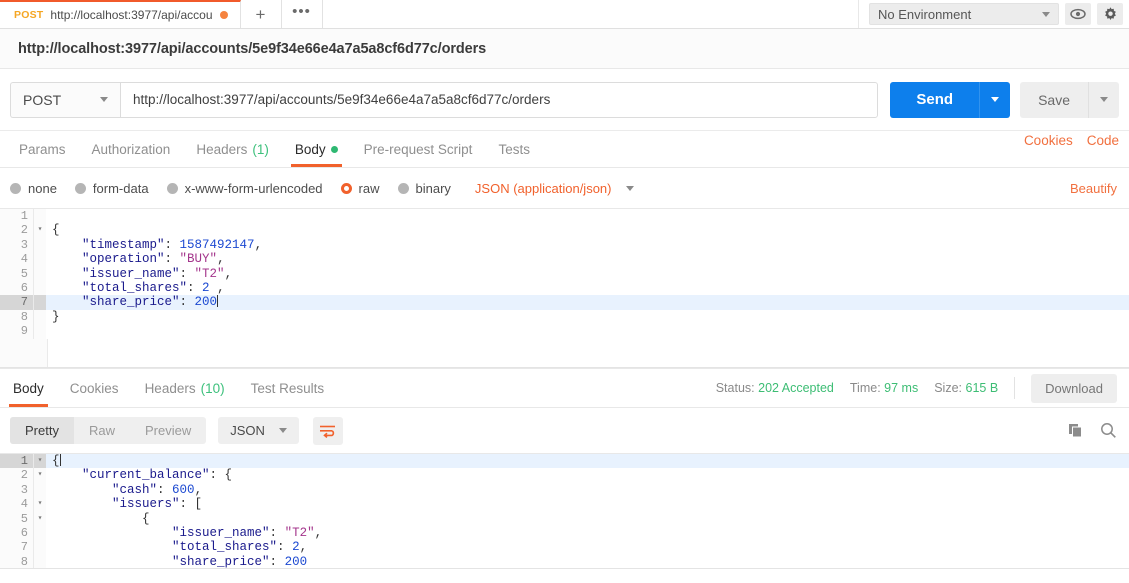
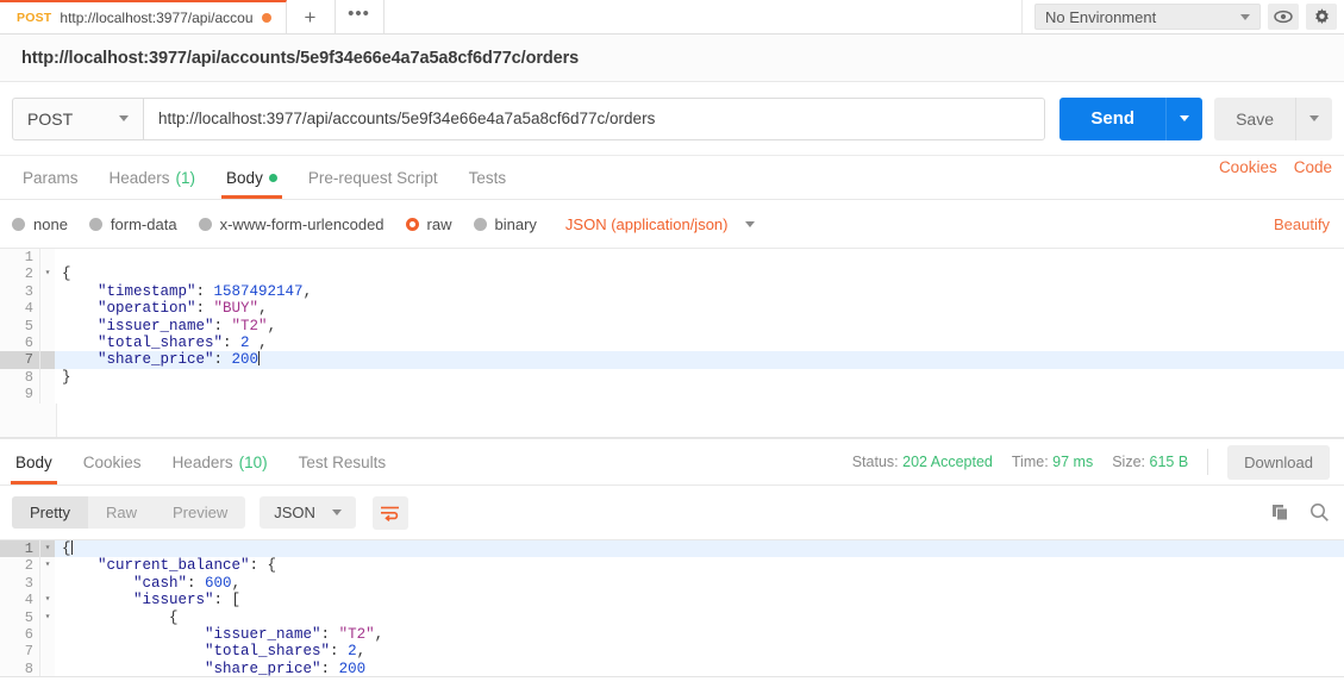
  POST
  http://localhost:3977/api/accou
  +
  •••
  No Environment
  http://localhost:3977/api/accounts/5e9f34e66e4a7a5a8cf6d77c/orders
  POST
  http://localhost:3977/api/accounts/5e9f34e66e4a7a5a8cf6d77c/orders
  Send
  Save
  Params
- Authorization
  Headers
  (1)
  Body
  Pre-request Script
  Tests
  Cookies
  Code
  none
  form-data
  x-www-form-urlencoded
  raw
  binary
  JSON (application/json)
  Beautify
  1
  2
  ▾
  {
  3
  "timestamp": 1587492147,
  4
  "operation": "BUY",
  5
  "issuer_name": "T2",
  6
  "total_shares": 2 ,
  7
  "share_price": 200
  8
  }
  9
  Body
  Cookies
  Headers
  (10)
  Test Results
  Status: 202 Accepted
  Time: 97 ms
  Size: 615 B
  Download
  Pretty
  Raw
  Preview
  JSON
  1
  ▾
  {
  2
  ▾
  "current_balance": {
  3
  "cash": 600,
  4
  ▾
  "issuers": [
  5
  ▾
  {
  6
  "issuer_name": "T2",
  7
  "total_shares": 2,
  8
  "share_price": 200
